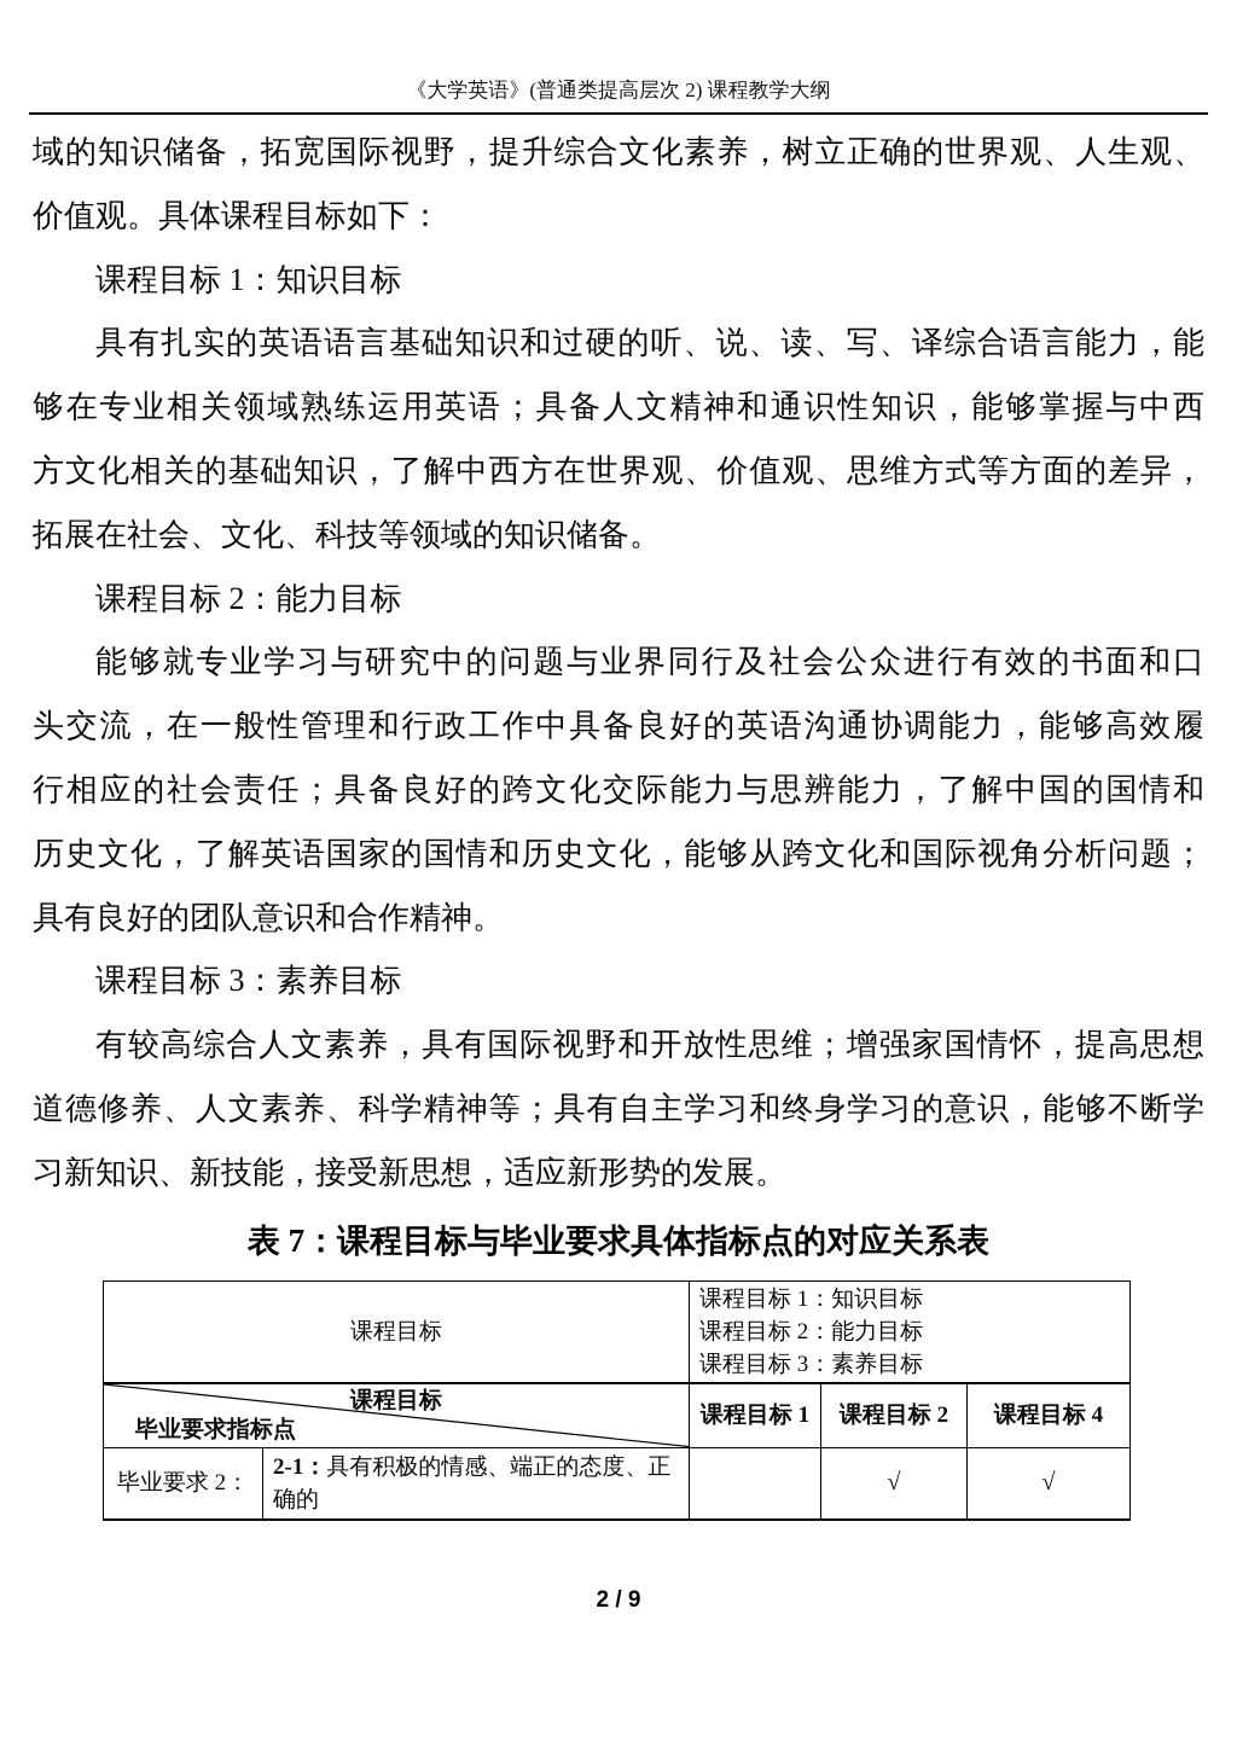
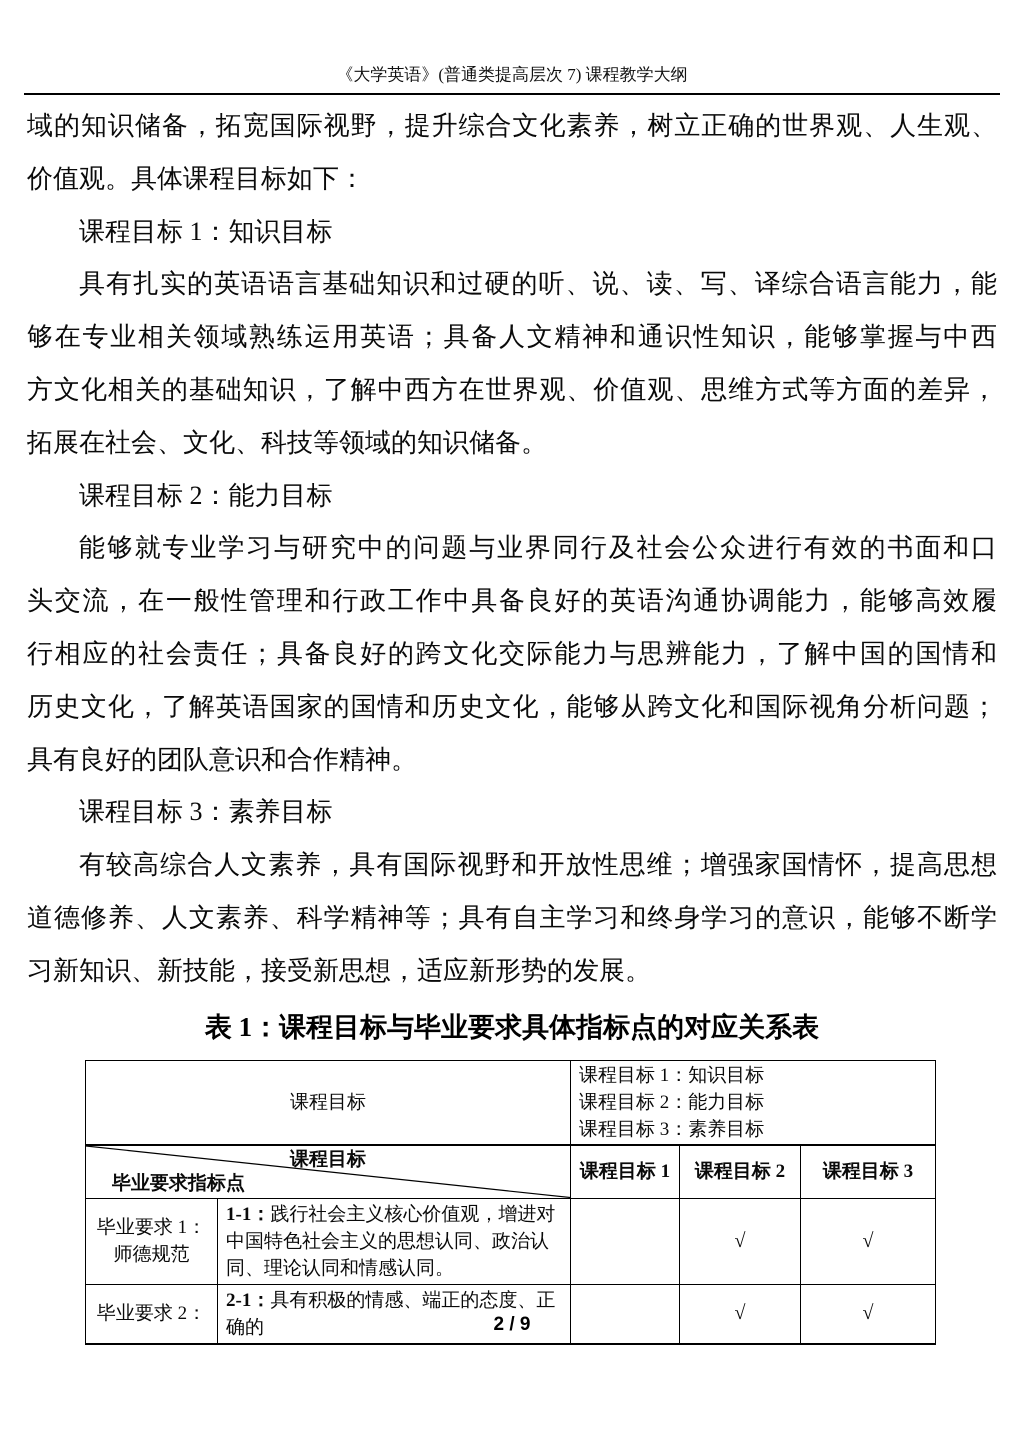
- 《大学英语》(普通类提高层次 2) 课程教学大纲
+ 《大学英语》(普通类提高层次 7) 课程教学大纲
  域的知识储备，拓宽国际视野，提升综合文化素养，树立正确的世界观、人生观、
  价值观。具体课程目标如下：
  课程目标 1：知识目标
  具有扎实的英语语言基础知识和过硬的听、说、读、写、译综合语言能力，能
  够在专业相关领域熟练运用英语；具备人文精神和通识性知识，能够掌握与中西
  方文化相关的基础知识，了解中西方在世界观、价值观、思维方式等方面的差异，
  拓展在社会、文化、科技等领域的知识储备。
  课程目标 2：能力目标
  能够就专业学习与研究中的问题与业界同行及社会公众进行有效的书面和口
  头交流，在一般性管理和行政工作中具备良好的英语沟通协调能力，能够高效履
  行相应的社会责任；具备良好的跨文化交际能力与思辨能力，了解中国的国情和
  历史文化，了解英语国家的国情和历史文化，能够从跨文化和国际视角分析问题；
  具有良好的团队意识和合作精神。
  课程目标 3：素养目标
  有较高综合人文素养，具有国际视野和开放性思维；增强家国情怀，提高思想
  道德修养、人文素养、科学精神等；具有自主学习和终身学习的意识，能够不断学
  习新知识、新技能，接受新思想，适应新形势的发展。
- 表 7：课程目标与毕业要求具体指标点的对应关系表
+ 表 1：课程目标与毕业要求具体指标点的对应关系表
  课程目标	课程目标 1：知识目标 课程目标 2：能力目标 课程目标 3：素养目标
- 课程目标 毕业要求指标点	课程目标 1	课程目标 2	课程目标 4
+ 课程目标 毕业要求指标点	课程目标 1	课程目标 2	课程目标 3
+ 毕业要求 1： 师德规范	1-1：践行社会主义核心价值观，增进对中国特色社会主义的思想认同、政治认同、理论认同和情感认同。		√	√
  毕业要求 2：	2-1：具有积极的情感、端正的态度、正确的		√	√
  2 / 9
